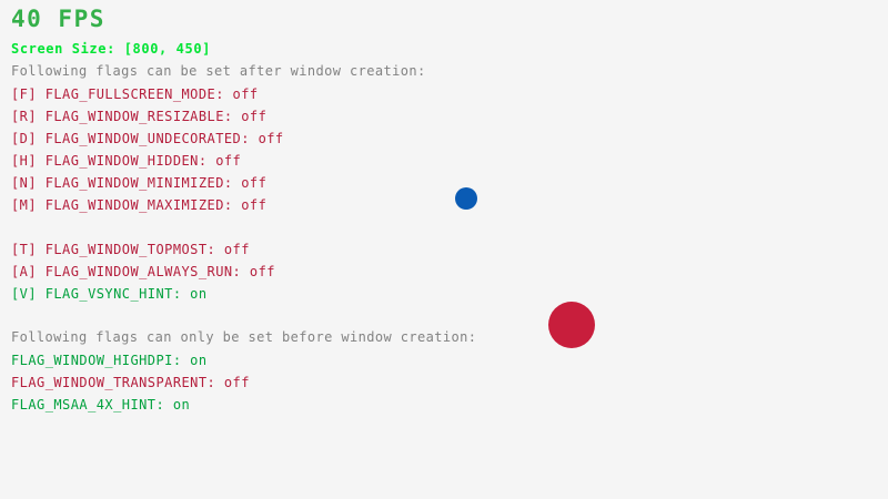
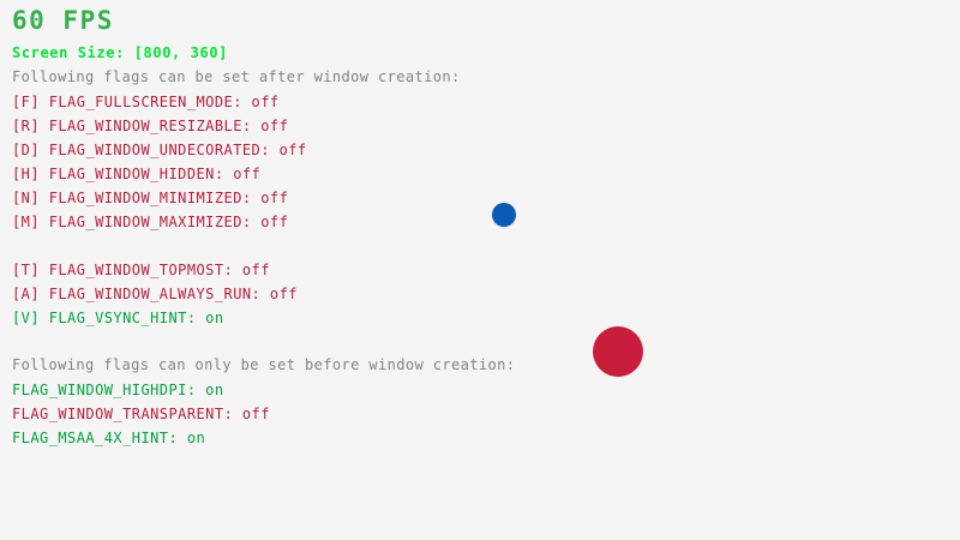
- 40 FPS
+ 60 FPS
- Screen Size: [800, 450]
+ Screen Size: [800, 360]
  Following flags can be set after window creation:
  [F] FLAG_FULLSCREEN_MODE: off
  [R] FLAG_WINDOW_RESIZABLE: off
  [D] FLAG_WINDOW_UNDECORATED: off
  [H] FLAG_WINDOW_HIDDEN: off
  [N] FLAG_WINDOW_MINIMIZED: off
  [M] FLAG_WINDOW_MAXIMIZED: off
  [T] FLAG_WINDOW_TOPMOST: off
  [A] FLAG_WINDOW_ALWAYS_RUN: off
  [V] FLAG_VSYNC_HINT: on
  Following flags can only be set before window creation:
  FLAG_WINDOW_HIGHDPI: on
  FLAG_WINDOW_TRANSPARENT: off
  FLAG_MSAA_4X_HINT: on
